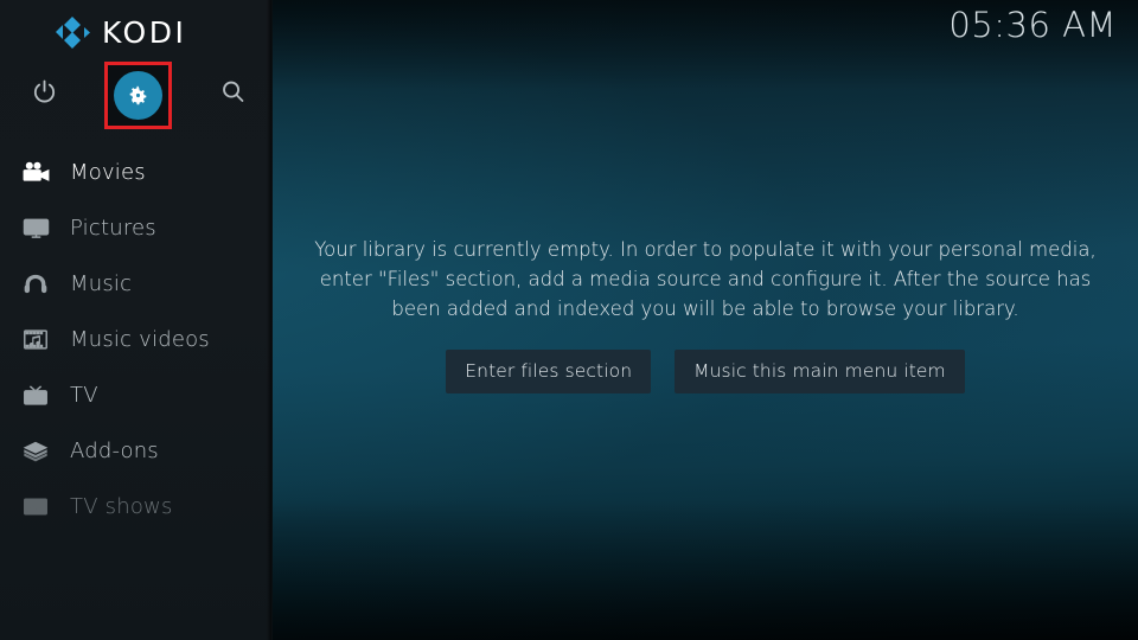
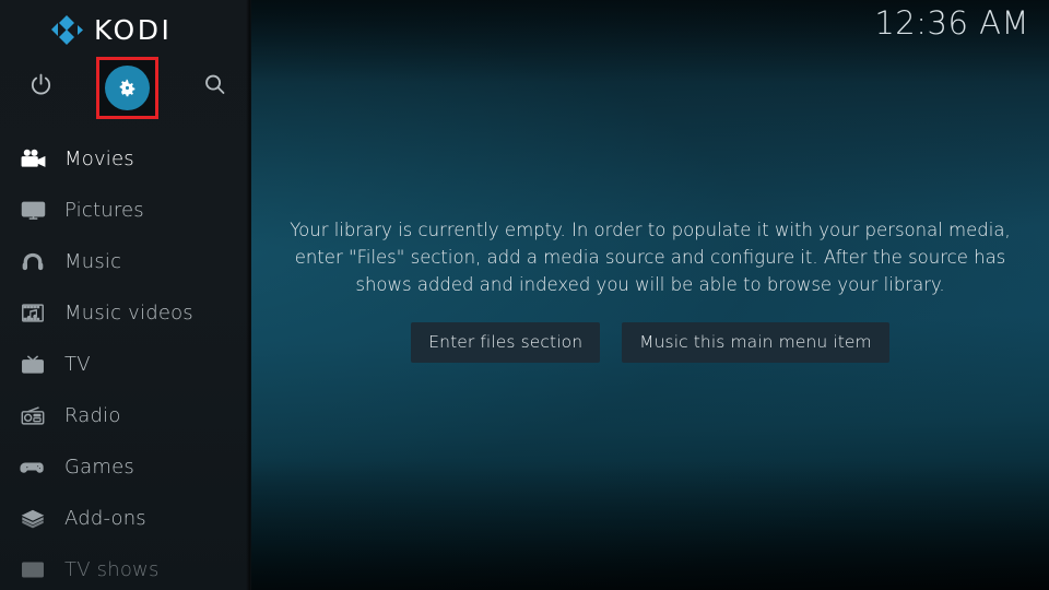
- 05:36 AM
+ 12:36 AM
  KODI
  Movies
  Pictures
  Music
  Music videos
  TV
+ Radio
+ Games
  Add-ons
  TV shows
- Your library is currently empty. In order to populate it with your personal media, enter "Files" section, add a media source and configure it. After the source has been added and indexed you will be able to browse your library.
+ Your library is currently empty. In order to populate it with your personal media, enter "Files" section, add a media source and configure it. After the source has shows added and indexed you will be able to browse your library.
  Enter files section
  Music this main menu item
